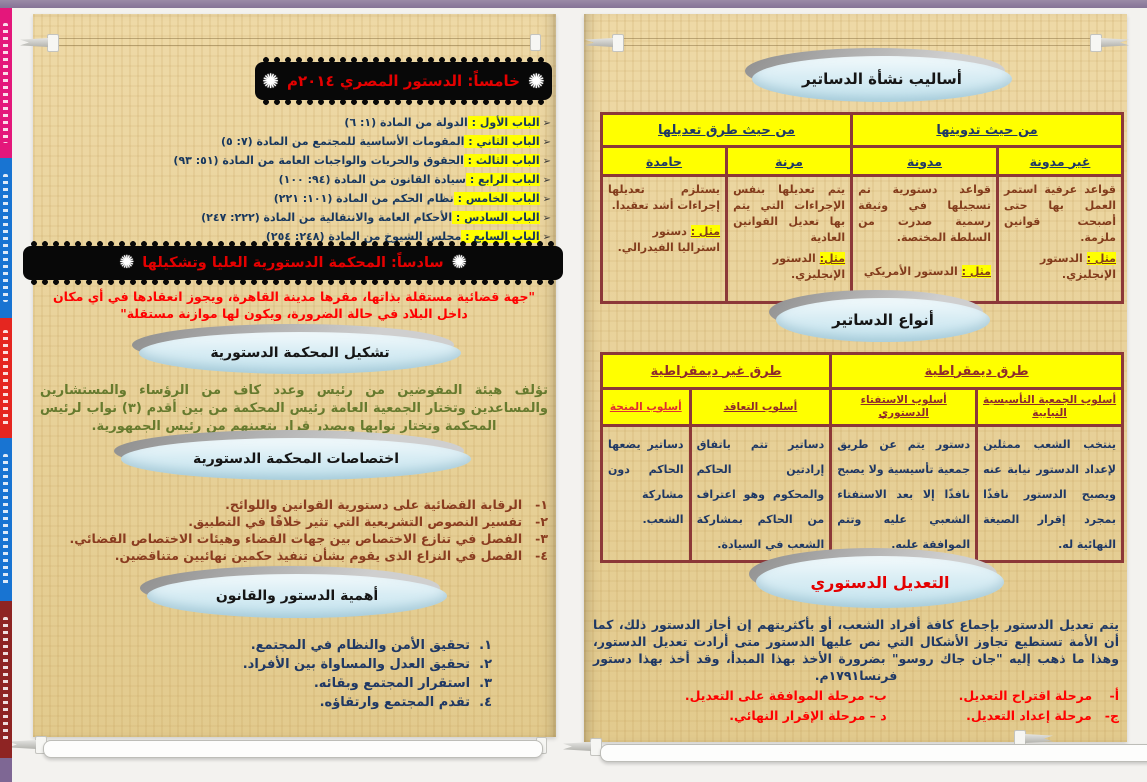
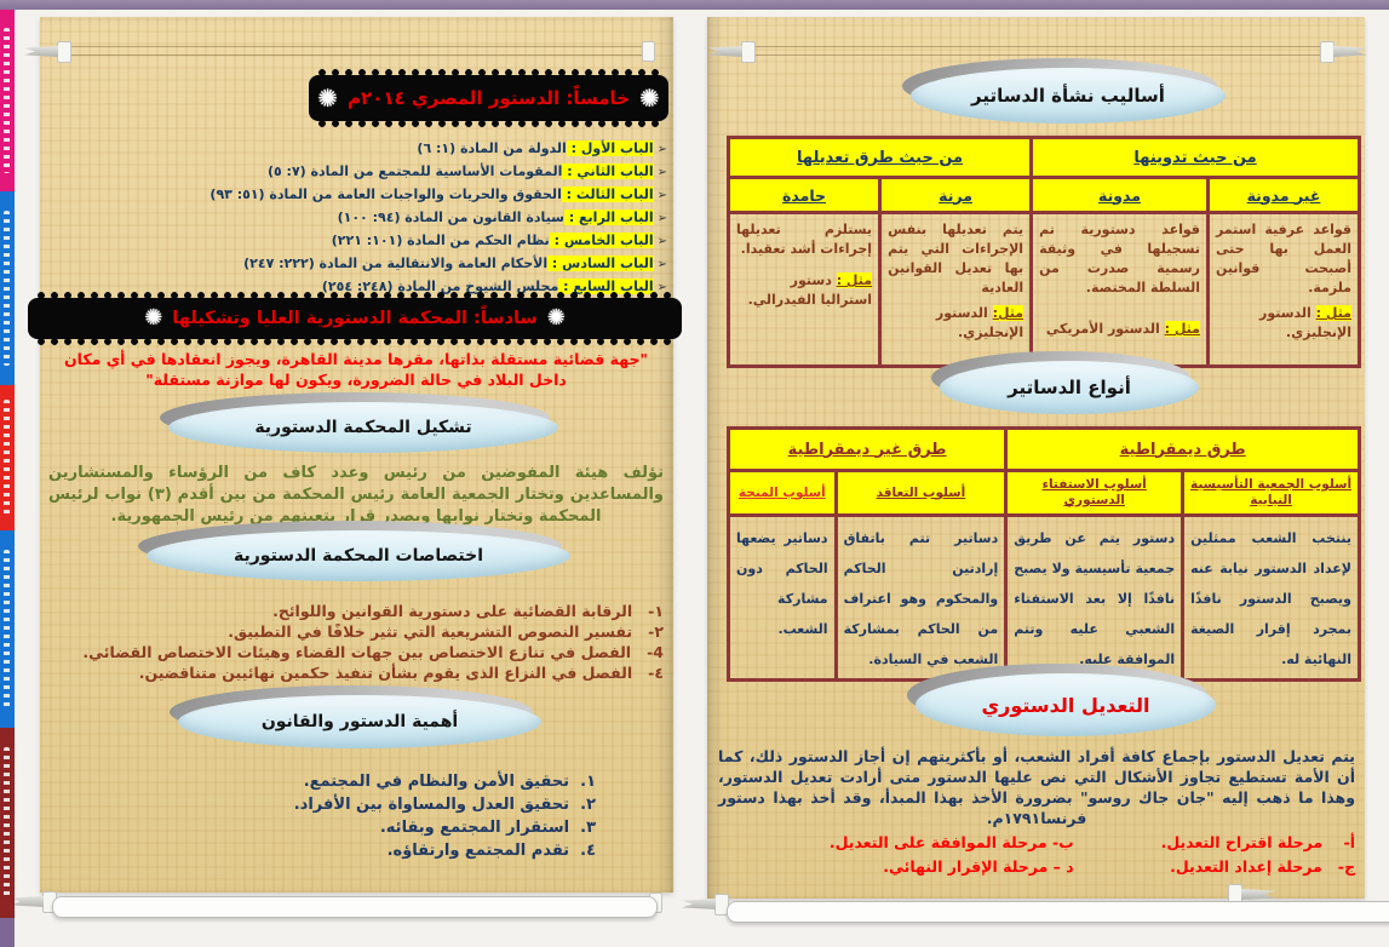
  ✺
  خامساً: الدستور المصري ٢٠١٤م
  ✺
  ➢الباب الأول : الدولة من المادة (١: ٦)
  ➢الباب الثاني : المقومات الأساسية للمجتمع من المادة (٧: ٥)
  ➢الباب الثالث : الحقوق والحريات والواجبات العامة من المادة (٥١: ٩٣)
  ➢الباب الرابع : سيادة القانون من المادة (٩٤: ١٠٠)
  ➢الباب الخامس : نظام الحكم من المادة (١٠١: ٢٢١)
  ➢الباب السادس : الأحكام العامة والانتقالية من المادة (٢٢٢: ٢٤٧)
  ➢الباب السابع : مجلس الشيوخ من المادة (٢٤٨: ٢٥٤)
  ✺
  سادساً: المحكمة الدستورية العليا وتشكيلها
  ✺
  "جهة قضائية مستقلة بذاتها، مقرها مدينة القاهرة، ويجوز انعقادها في أي مكان داخل البلاد في حالة الضرورة، ويكون لها موازنة مستقلة"
  تشكيل المحكمة الدستورية
  تؤلف هيئة المفوضين من رئيس وعدد كاف من الرؤساء والمستشارين والمساعدين وتختار الجمعية العامة رئيس المحكمة من بين أقدم (٣) نواب لرئيس المحكمة وتختار نوابها ويصدر قرار بتعينهم من رئيس الجمهورية.
  اختصاصات المحكمة الدستورية
  ١- الرقابة القضائية على دستورية القوانين واللوائح.
  ٢- تفسير النصوص التشريعية التي تثير خلافًا في التطبيق.
- ٣- الفصل في تنازع الاختصاص بين جهات القضاء وهيئات الاختصاص القضائي.
+ 4- الفصل في تنازع الاختصاص بين جهات القضاء وهيئات الاختصاص القضائي.
  ٤- الفصل في النزاع الذى يقوم بشأن تنفيذ حكمين نهائيين متناقضين.
  أهمية الدستور والقانون
  ١. تحقيق الأمن والنظام في المجتمع.
  ٢. تحقيق العدل والمساواة بين الأفراد.
  ٣. استقرار المجتمع وبقائه.
  ٤. تقدم المجتمع وارتقاؤه.
  أساليب نشأة الدساتير
  من حيث تدوينها	من حيث طرق تعديلها
  غير مدونة	مدونة	مرنة	جامدة
  قواعد عرفية استمر العمل بها حتى أصبحت قوانين ملزمة. مثل : الدستور الإنجليزي.	قواعد دستورية تم تسجيلها في وثيقة رسمية صدرت من السلطة المختصة. مثل : الدستور الأمريكي	يتم تعديلها بنفس الإجراءات التي يتم بها تعديل القوانين العادية مثل: الدستور الإنجليزي.	يستلزم تعديلها إجراءات أشد تعقيدا. مثل : دستور استراليا الفيدرالي.
  أنواع الدساتير
  طرق ديمقراطية	طرق غير ديمقراطية
  أسلوب الجمعية التأسيسية النيابية	أسلوب الاستفتاء الدستوري	أسلوب التعاقد	أسلوب المنحة
  ينتخب الشعب ممثلين لإعداد الدستور نيابة عنه ويصبح الدستور نافذًا بمجرد إقرار الصيغة النهائية له.	دستور يتم عن طريق جمعية تأسيسية ولا يصبح نافذًا إلا بعد الاستفتاء الشعبي عليه وتتم الموافقة عليه.	دساتير تتم باتفاق إرادتين الحاكم والمحكوم وهو اعتراف من الحاكم بمشاركة الشعب في السيادة.	دساتير يضعها الحاكم دون مشاركة الشعب.
  التعديل الدستوري
  يتم تعديل الدستور بإجماع كافة أفراد الشعب، أو بأكثريتهم إن أجاز الدستور ذلك، كما أن الأمة تستطيع تجاوز الأشكال التي نص عليها الدستور متى أرادت تعديل الدستور، وهذا ما ذهب إليه "جان جاك روسو" بضرورة الأخذ بهذا المبدأ، وقد أخذ بهذا دستور فرنسا١٧٩١م.
  أ- مرحلة اقتراح التعديل.
  ب- مرحلة الموافقة على التعديل.
  ج- مرحلة إعداد التعديل.
  د – مرحلة الإقرار النهائي.
